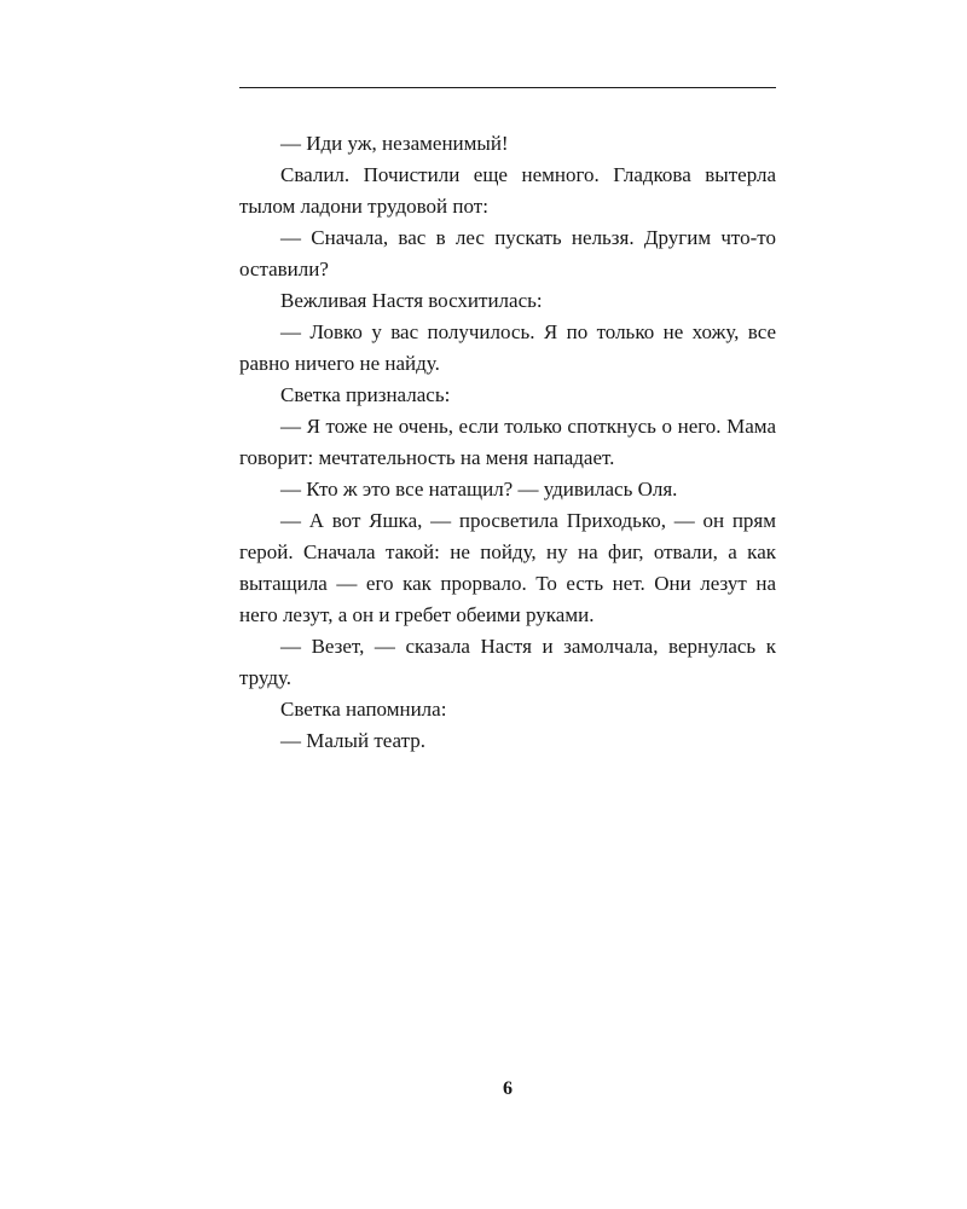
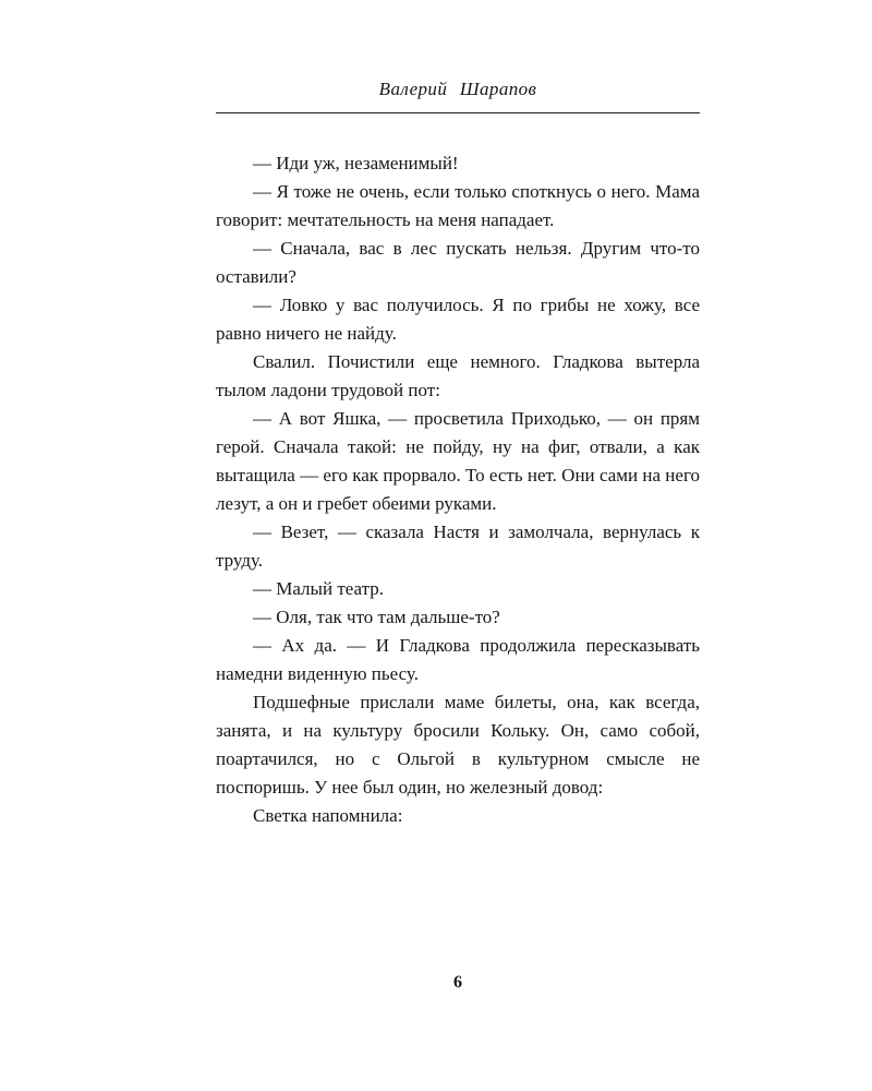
+ Валерий Шарапов
  — Иди уж, незаменимый!
- Свалил. Почистили еще немного. Гладкова вытерла тылом ладони трудовой пот:
+ — Я тоже не очень, если только споткнусь о него. Мама говорит: мечтательность на меня нападает.
  — Сначала, вас в лес пускать нельзя. Другим что-то оставили?
- Вежливая Настя восхитилась:
- — Ловко у вас получилось. Я по только не хожу, все равно ничего не найду.
+ — Ловко у вас получилось. Я по грибы не хожу, все равно ничего не найду.
- Светка призналась:
- — Я тоже не очень, если только споткнусь о него. Мама говорит: мечтательность на меня нападает.
+ Свалил. Почистили еще немного. Гладкова вытерла тылом ладони трудовой пот:
- — Кто ж это все натащил? — удивилась Оля.
- — А вот Яшка, — просветила Приходько, — он прям герой. Сначала такой: не пойду, ну на фиг, отвали, а как вытащила — его как прорвало. То есть нет. Они лезут на него лезут, а он и гребет обеими руками.
+ — А вот Яшка, — просветила Приходько, — он прям герой. Сначала такой: не пойду, ну на фиг, отвали, а как вытащила — его как прорвало. То есть нет. Они сами на него лезут, а он и гребет обеими руками.
  — Везет, — сказала Настя и замолчала, вернулась к труду.
- Светка напомнила:
+ — Малый театр.
+ — Оля, так что там дальше-то?
+ — Ах да. — И Гладкова продолжила пересказывать намедни виденную пьесу.
+ Подшефные прислали маме билеты, она, как всегда, занята, и на культуру бросили Кольку. Он, само собой, поартачился, но с Ольгой в культурном смысле не поспоришь. У нее был один, но железный довод:
- — Малый театр.
+ Светка напомнила:
  6
